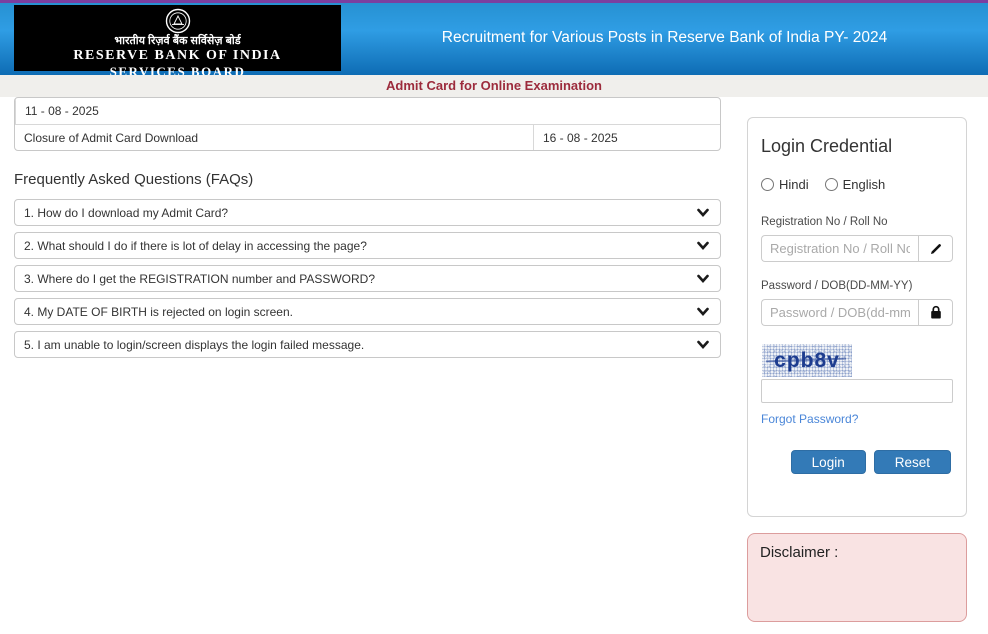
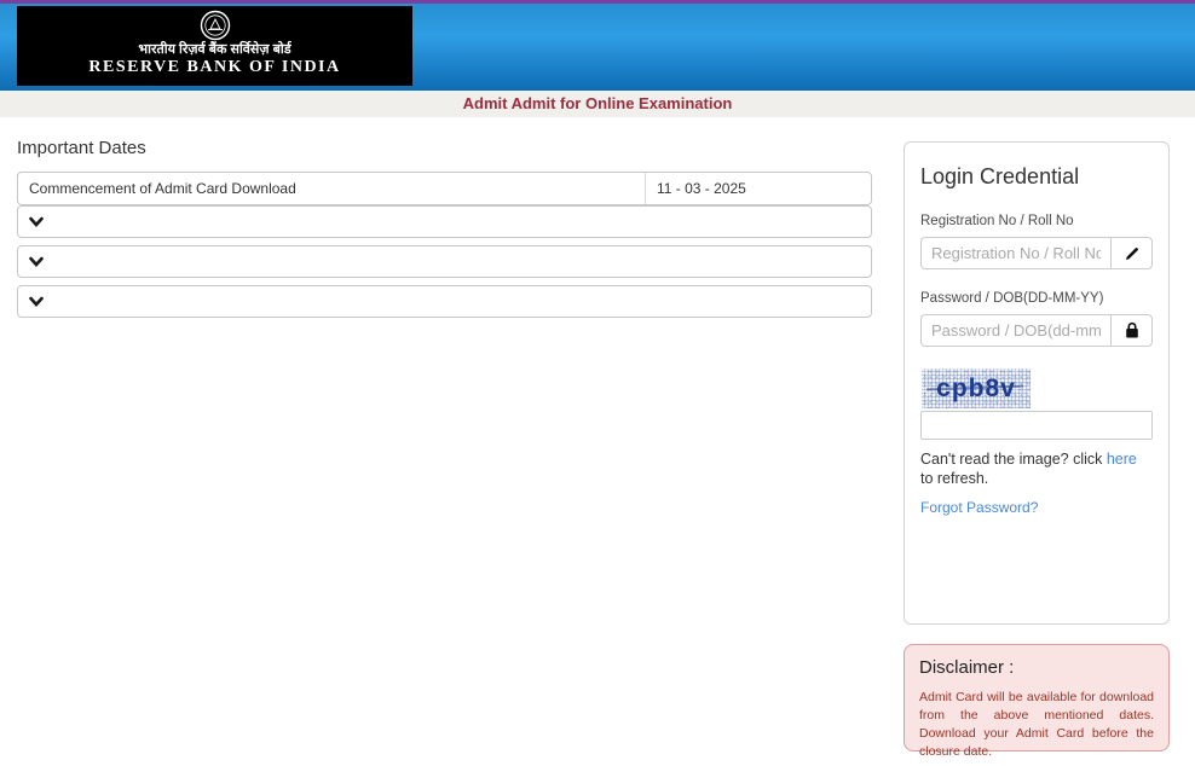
  भारतीय रिज़र्व बैंक सर्विसेज़ बोर्ड
  RESERVE BANK OF INDIA
- SERVICES BOARD
- Recruitment for Various Posts in Reserve Bank of India PY- 2024
- Admit Card for Online Examination
+ Admit Admit for Online Examination
+ Important Dates
+ Commencement of Admit Card Download
- 11 - 08 - 2025
+ 11 - 03 - 2025
- Closure of Admit Card Download
- 16 - 08 - 2025
- Frequently Asked Questions (FAQs)
- 1. How do I download my Admit Card?
- 2. What should I do if there is lot of delay in accessing the page?
- 3. Where do I get the REGISTRATION number and PASSWORD?
- 4. My DATE OF BIRTH is rejected on login screen.
- 5. I am unable to login/screen displays the login failed message.
  Login Credential
- Hindi
- English
  Registration No / Roll No
  Registration No / Roll No
  Password / DOB(DD-MM-YY)
  Password / DOB(dd-mm
  cpb8v
+ Can't read the image? click here to refresh.
  Forgot Password?
- Login
- Reset
  Disclaimer :
+ Admit Card will be available for download from the above mentioned dates. Download your Admit Card before the closure date.
